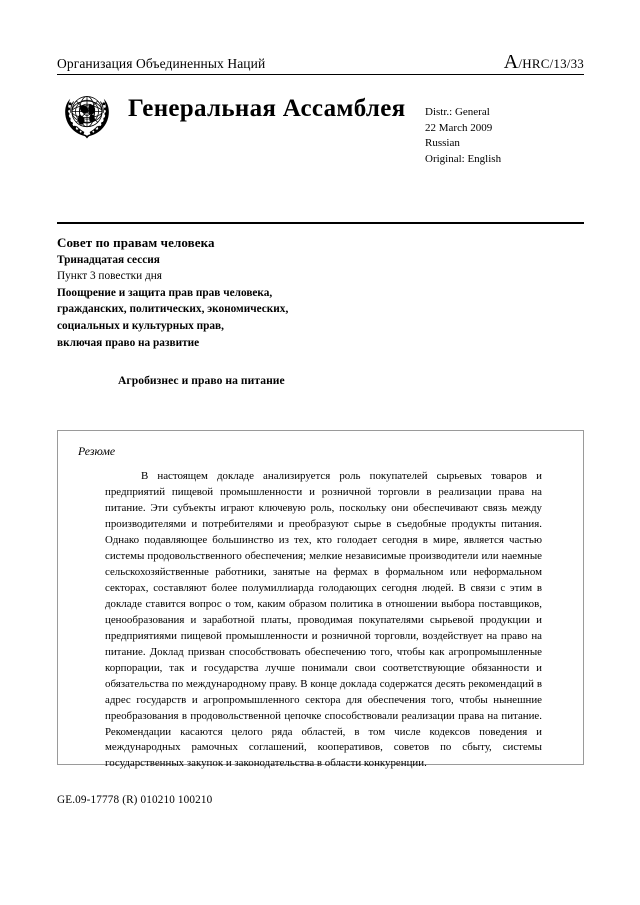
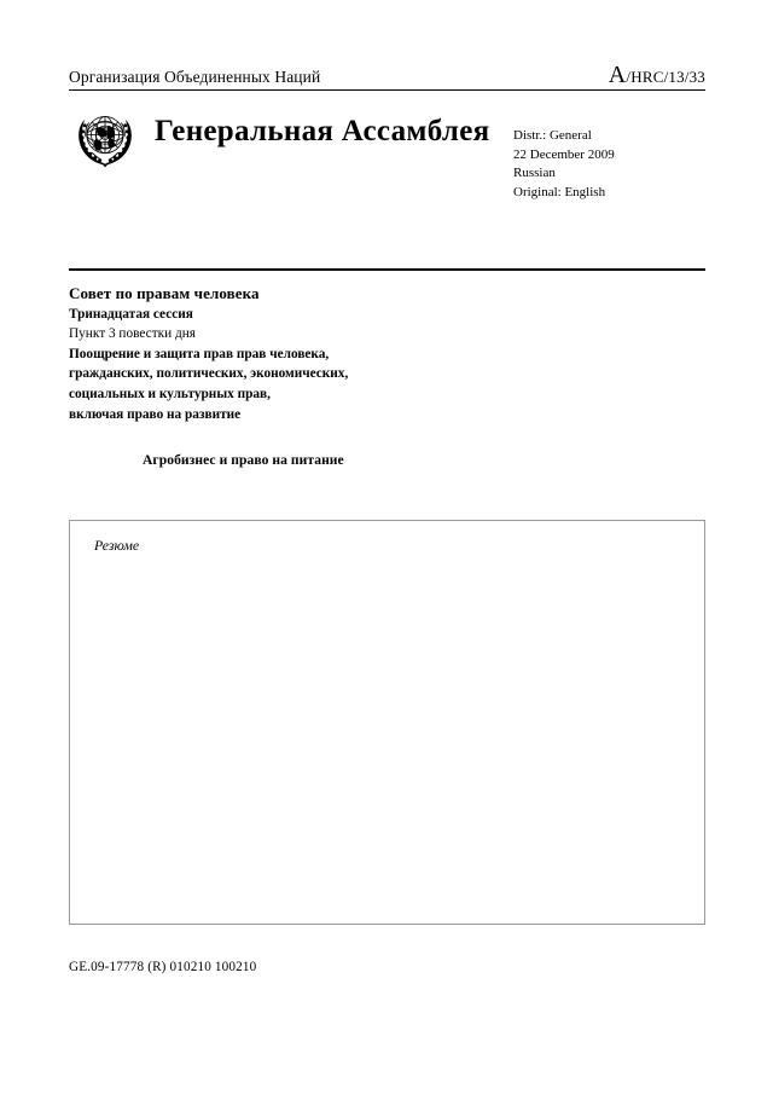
  Организация Объединенных Наций
  A/HRC/13/33
  Генеральная Ассамблея
  Distr.: General
- 22 March 2009
+ 22 December 2009
  Russian
  Original: English
  Совет по правам человека
  Тринадцатая сессия
  Пункт 3 повестки дня
  Поощрение и защита прав прав человека,
  гражданских, политических, экономических,
  социальных и культурных прав,
  включая право на развитие
  Агробизнес и право на питание
  Резюме
- В настоящем докладе анализируется роль покупателей сырьевых товаров и предприятий пищевой промышленности и розничной торговли в реализации права на питание. Эти субъекты играют ключевую роль, поскольку они обеспечивают связь между производителями и потребителями и преобразуют сырье в съедобные продукты питания. Однако подавляющее большинство из тех, кто голодает сегодня в мире, является частью системы продовольственного обеспечения; мелкие независимые производители или наемные сельскохозяйственные работники, занятые на фермах в формальном или неформальном секторах, составляют более полумиллиарда голодающих сегодня людей. В связи с этим в докладе ставится вопрос о том, каким образом политика в отношении выбора поставщиков, ценообразования и заработной платы, проводимая покупателями сырьевой продукции и предприятиями пищевой промышленности и розничной торговли, воздействует на право на питание. Доклад призван способствовать обеспечению того, чтобы как агропромышленные корпорации, так и государства лучше понимали свои соответствующие обязанности и обязательства по международному праву. В конце доклада содержатся десять рекомендаций в адрес государств и агропромышленного сектора для обеспечения того, чтобы нынешние преобразования в продовольственной цепочке способствовали реализации права на питание. Рекомендации касаются целого ряда областей, в том числе кодексов поведения и международных рамочных соглашений, кооперативов, советов по сбыту, системы государственных закупок и законодательства в области конкуренции.
  GE.09-17778 (R) 010210 100210
